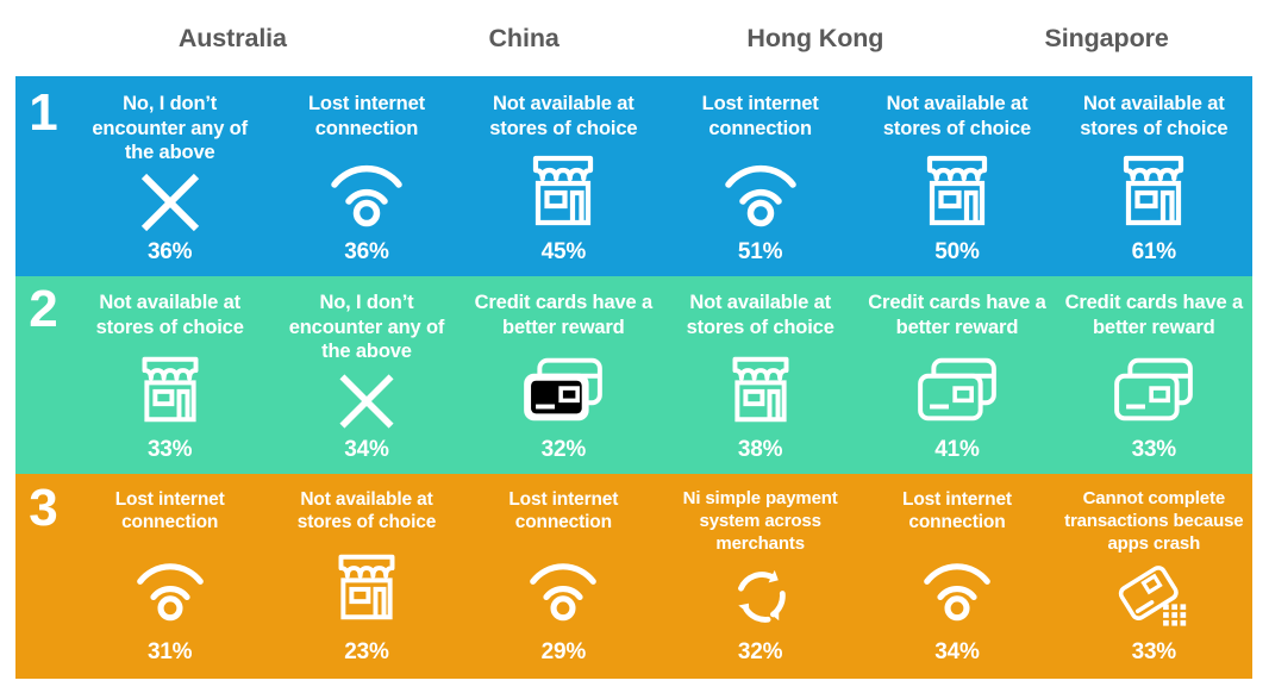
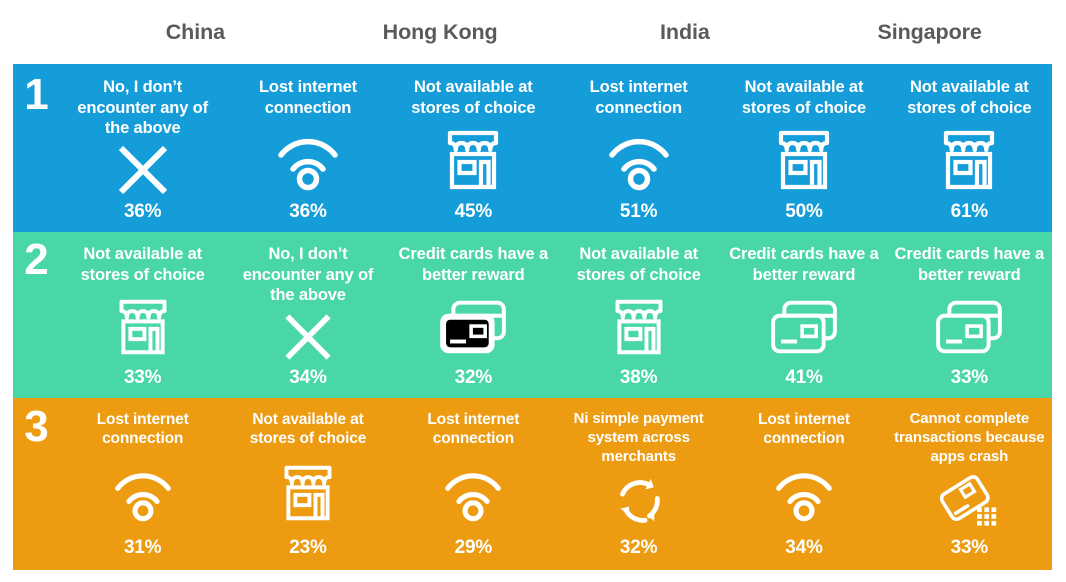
- Australia
  China
  Hong Kong
+ India
  Singapore
  1
  No, I don’t encounter any of the above
  36%
  Lost internet connection
  36%
  Not available at stores of choice
  45%
  Lost internet connection
  51%
  Not available at stores of choice
  50%
  Not available at stores of choice
  61%
  2
  Not available at stores of choice
  33%
  No, I don’t encounter any of the above
  34%
  Credit cards have a better reward
  32%
  Not available at stores of choice
  38%
  Credit cards have a better reward
  41%
  Credit cards have a better reward
  33%
  3
  Lost internet connection
  31%
  Not available at stores of choice
  23%
  Lost internet connection
  29%
  Ni simple payment system across merchants
  32%
  Lost internet connection
  34%
  Cannot complete transactions because apps crash
  33%
